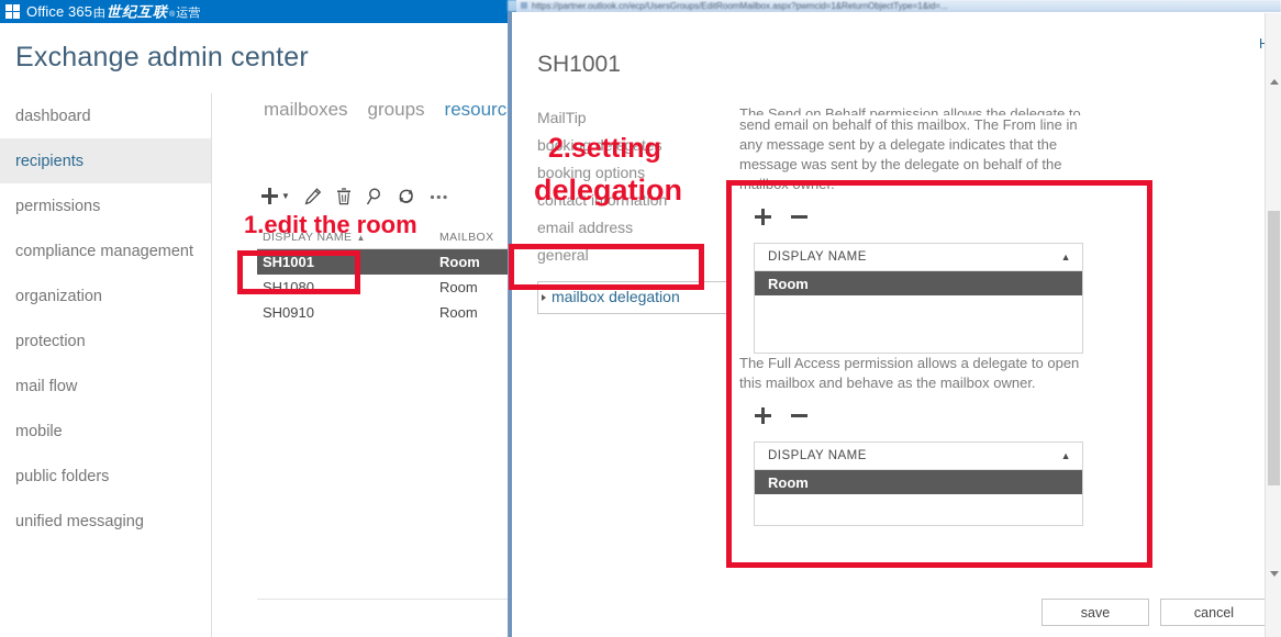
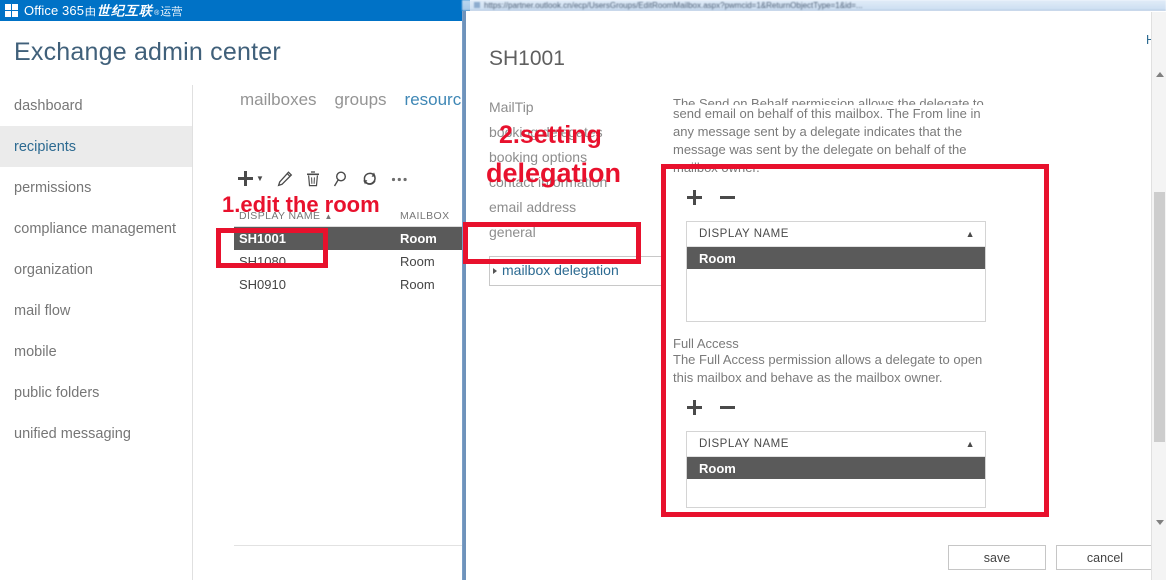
  Office 365
  由
  世纪互联
  运营
  Exchange admin center
  dashboard
  recipients
  permissions
  compliance management
  organization
- protection
  mail flow
  mobile
  public folders
  unified messaging
  mailboxes
  groups
  resourc
  ▼
  DISPLAY NAME
  ▲
  MAILBOX
  SH1001
  Room
  SH1080
  Room
  SH0910
  Room
  1.edit the room
  https://partner.outlook.cn/ecp/UsersGroups/EditRoomMailbox.aspx?pwmcid=1&ReturnObjectType=1&id=...
  SH1001
  MailTip
  booking delegates
  booking options
  contact information
  email address
  general
  mailbox delegation
  The Send on Behalf permission allows the delegate to
  send email on behalf of this mailbox. The From line in any message sent by a delegate indicates that the message was sent by the delegate on behalf of the mailbox owner.
  DISPLAY NAME
  ▲
  Room
+ Full Access
  The Full Access permission allows a delegate to open this mailbox and behave as the mailbox owner.
  DISPLAY NAME
  ▲
  Room
  save
  cancel
  2.setting
  delegation
